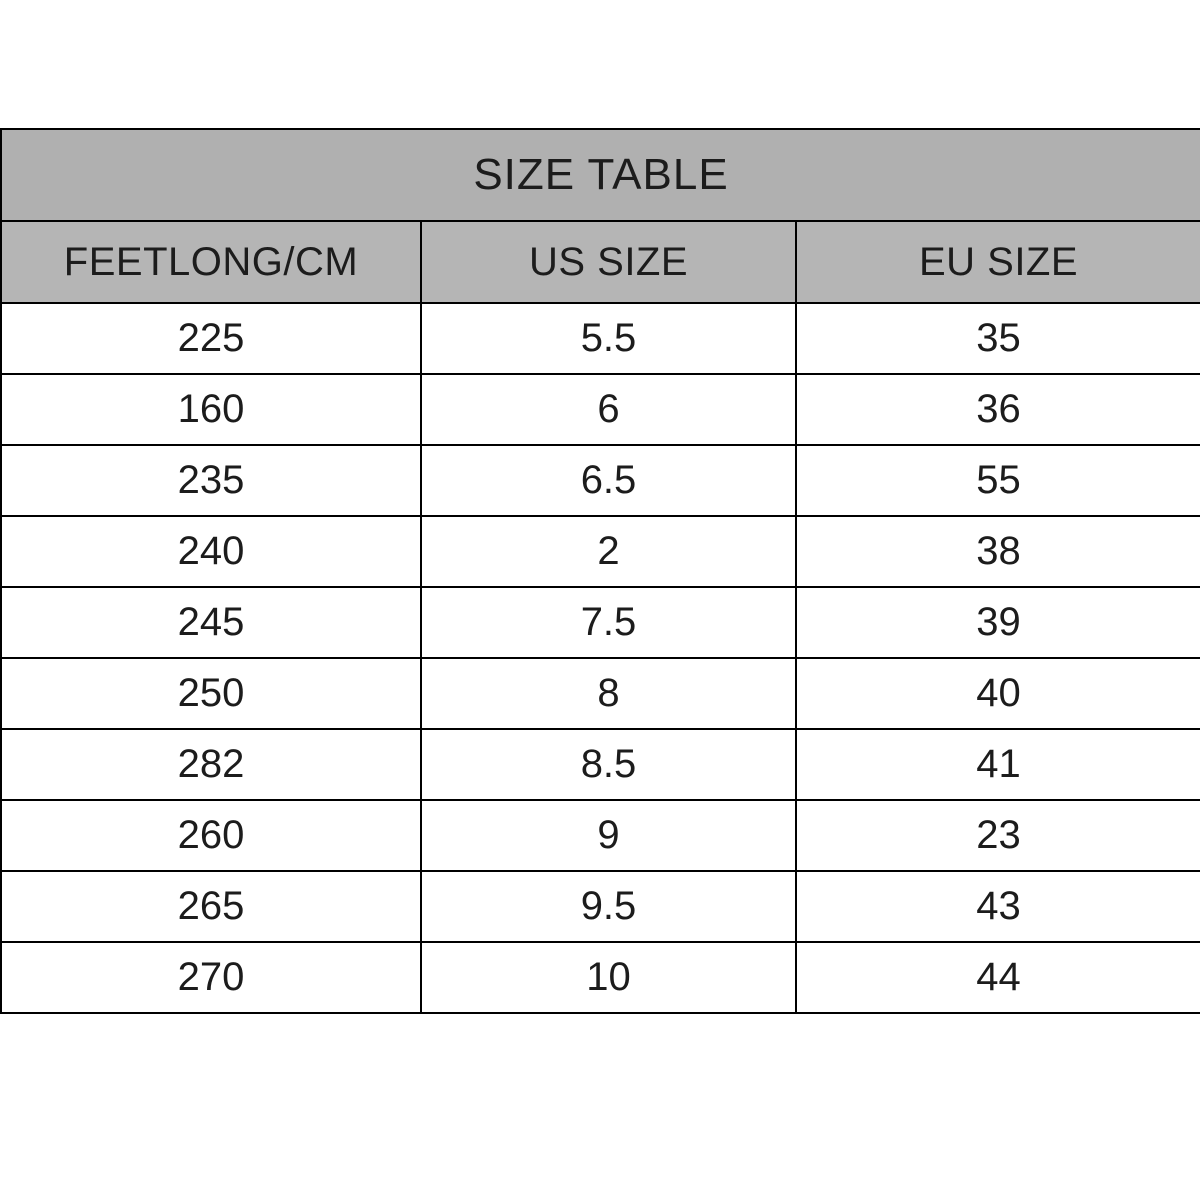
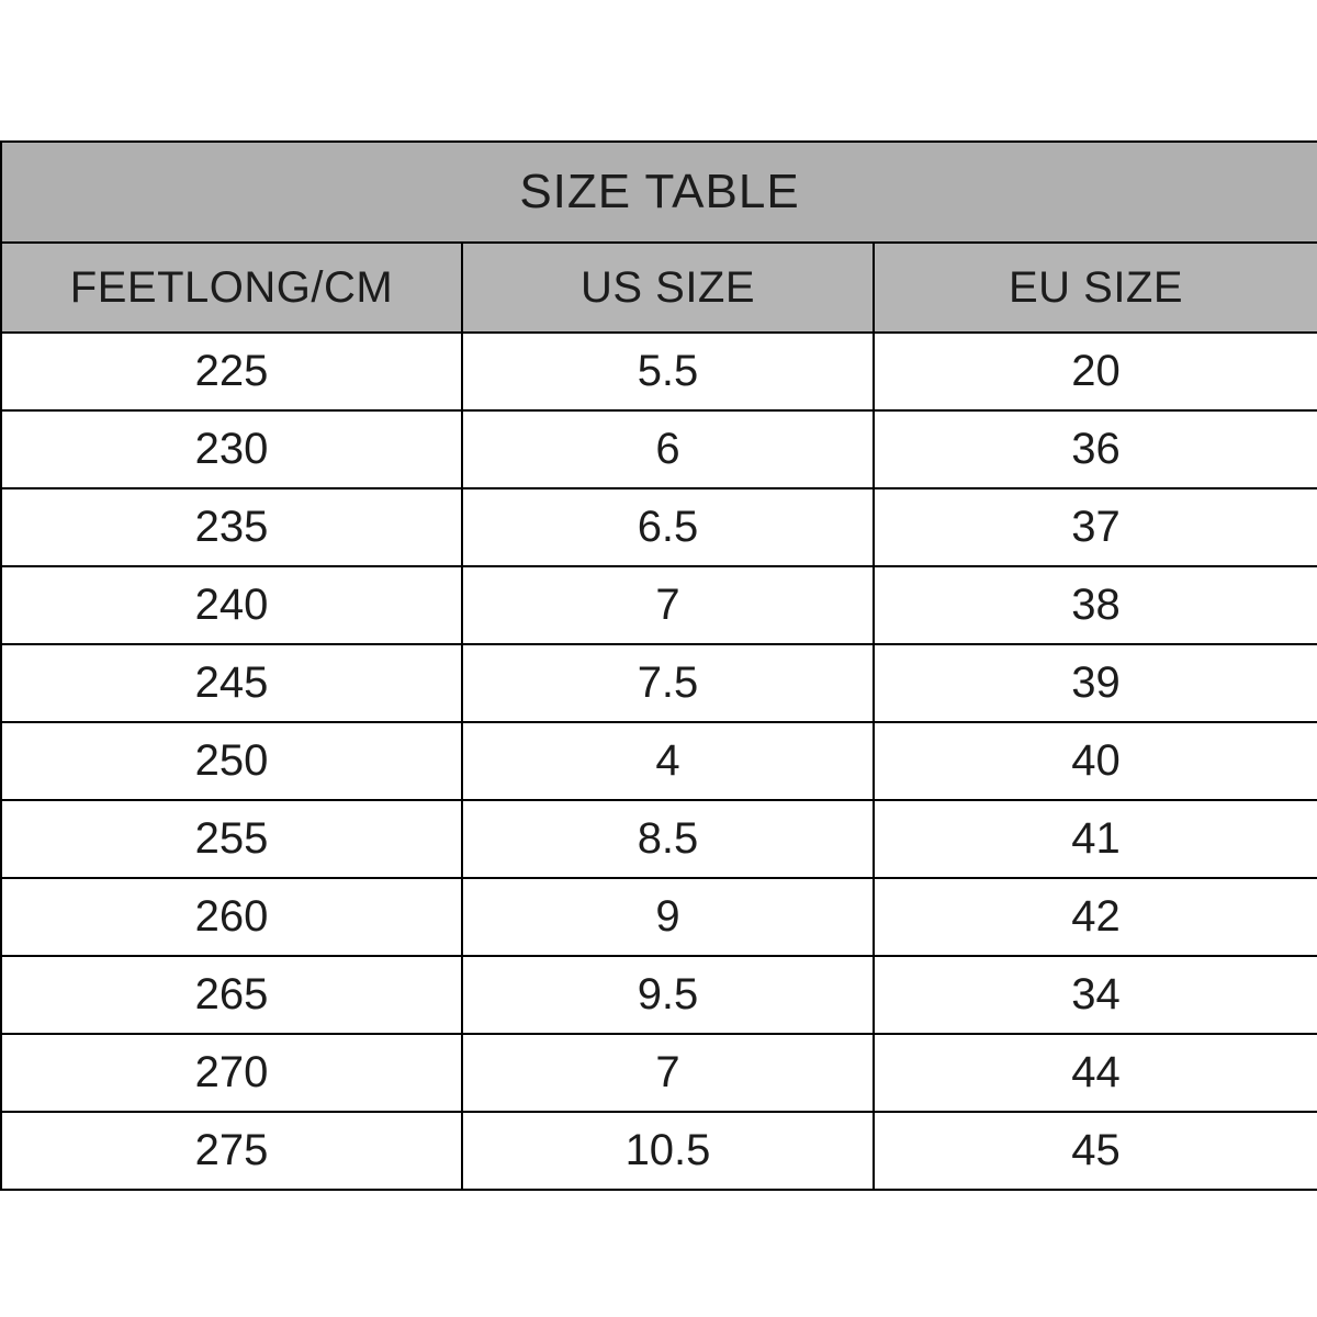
  SIZE TABLE
  FEETLONG/CM	US SIZE	EU SIZE
- 225	5.5	35
+ 225	5.5	20
- 160	6	36
+ 230	6	36
- 235	6.5	55
+ 235	6.5	37
- 240	2	38
+ 240	7	38
  245	7.5	39
- 250	8	40
+ 250	4	40
- 282	8.5	41
+ 255	8.5	41
- 260	9	23
+ 260	9	42
- 265	9.5	43
+ 265	9.5	34
- 270	10	44
+ 270	7	44
+ 275	10.5	45
